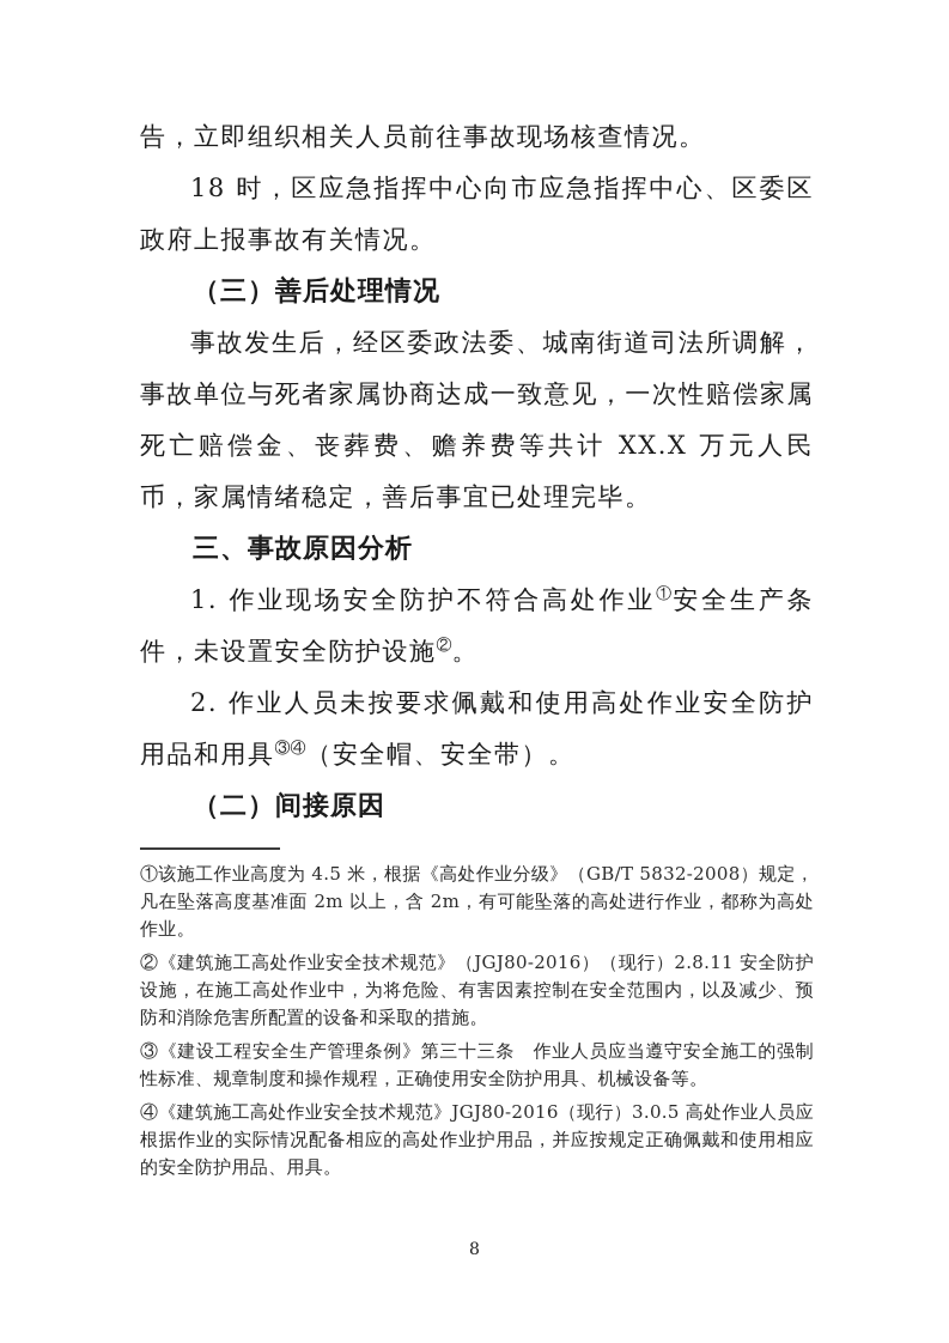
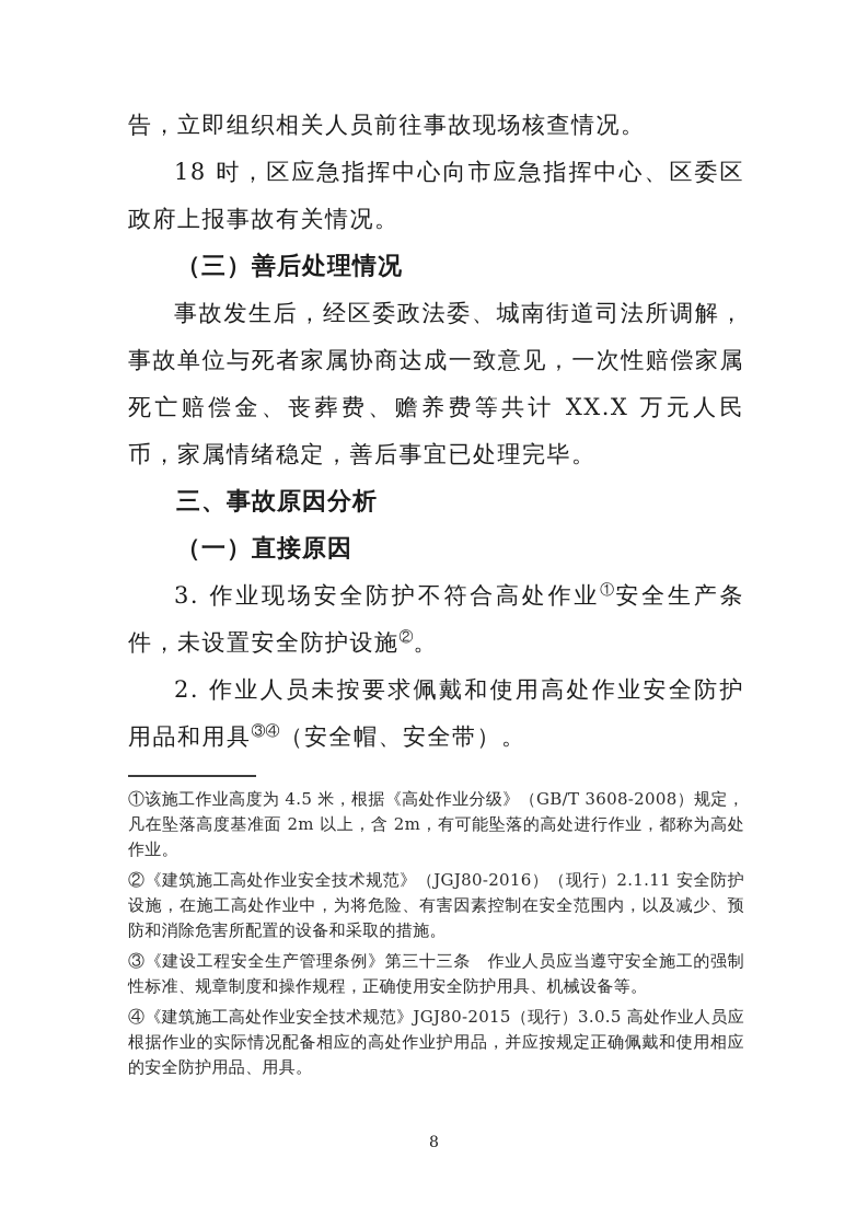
  告，立即组织相关人员前往事故现场核查情况。
  18 时，区应急指挥中心向市应急指挥中心、区委区政府上报事故有关情况。
  （三）善后处理情况
  事故发生后，经区委政法委、城南街道司法所调解，事故单位与死者家属协商达成一致意见，一次性赔偿家属死亡赔偿金、丧葬费、赡养费等共计 XX.X 万元人民币，家属情绪稳定，善后事宜已处理完毕。
  三、事故原因分析
+ （一）直接原因
- 1. 作业现场安全防护不符合高处作业①安全生产条件，未设置安全防护设施②。
+ 3. 作业现场安全防护不符合高处作业①安全生产条件，未设置安全防护设施②。
  2. 作业人员未按要求佩戴和使用高处作业安全防护用品和用具③④（安全帽、安全带）。
- （二）间接原因
- ①该施工作业高度为 4.5 米，根据《高处作业分级》（GB/T 5832-2008）规定，凡在坠落高度基准面 2m 以上，含 2m，有可能坠落的高处进行作业，都称为高处作业。
+ ①该施工作业高度为 4.5 米，根据《高处作业分级》（GB/T 3608-2008）规定，凡在坠落高度基准面 2m 以上，含 2m，有可能坠落的高处进行作业，都称为高处作业。
- ②《建筑施工高处作业安全技术规范》（JGJ80-2016）（现行）2.8.11 安全防护设施，在施工高处作业中，为将危险、有害因素控制在安全范围内，以及减少、预防和消除危害所配置的设备和采取的措施。
+ ②《建筑施工高处作业安全技术规范》（JGJ80-2016）（现行）2.1.11 安全防护设施，在施工高处作业中，为将危险、有害因素控制在安全范围内，以及减少、预防和消除危害所配置的设备和采取的措施。
  ③《建设工程安全生产管理条例》第三十三条 作业人员应当遵守安全施工的强制性标准、规章制度和操作规程，正确使用安全防护用具、机械设备等。
- ④《建筑施工高处作业安全技术规范》JGJ80-2016（现行）3.0.5 高处作业人员应根据作业的实际情况配备相应的高处作业护用品，并应按规定正确佩戴和使用相应的安全防护用品、用具。
+ ④《建筑施工高处作业安全技术规范》JGJ80-2015（现行）3.0.5 高处作业人员应根据作业的实际情况配备相应的高处作业护用品，并应按规定正确佩戴和使用相应的安全防护用品、用具。
  8
